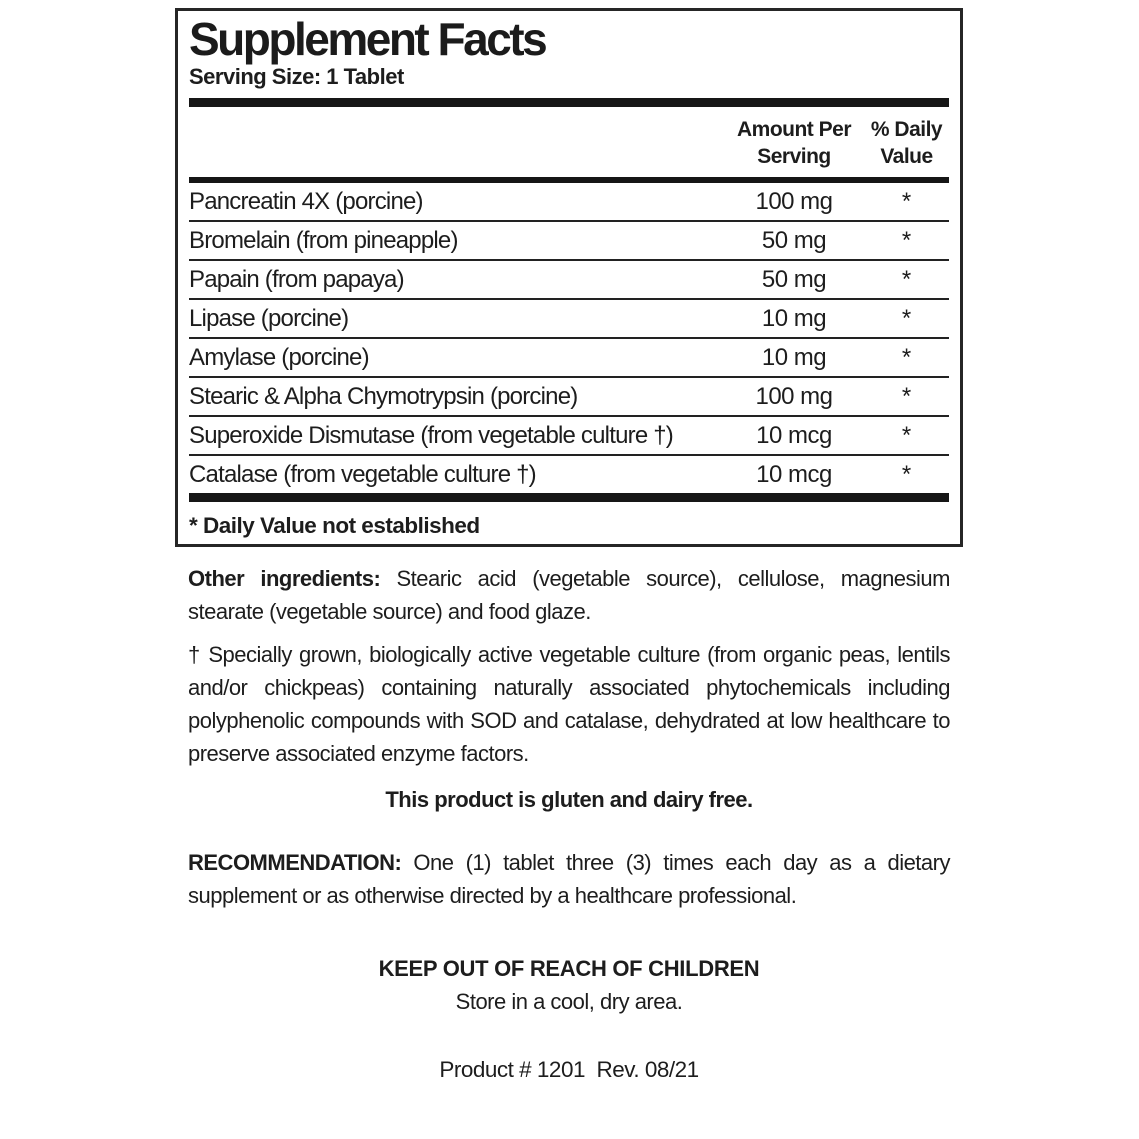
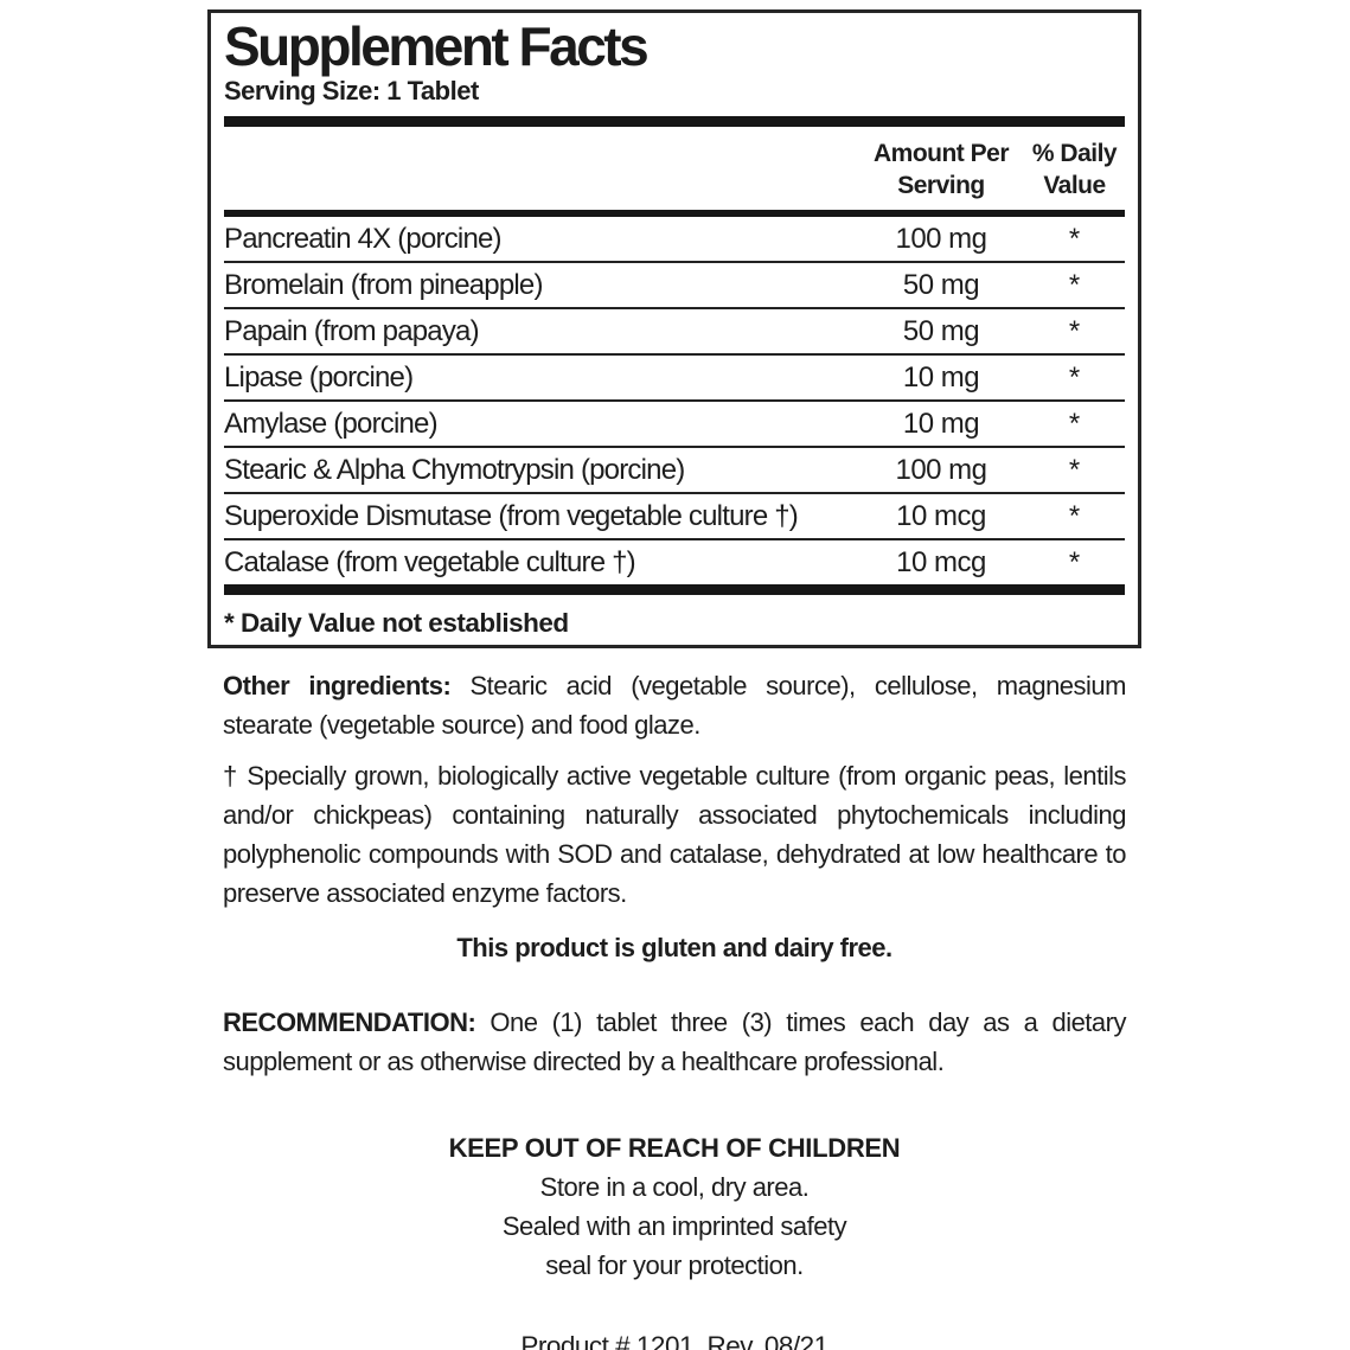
  Supplement Facts
  Serving Size: 1 Tablet
  Amount Per
  Serving
  % Daily
  Value
  Pancreatin 4X (porcine)
  100 mg
  *
  Bromelain (from pineapple)
  50 mg
  *
  Papain (from papaya)
  50 mg
  *
  Lipase (porcine)
  10 mg
  *
  Amylase (porcine)
  10 mg
  *
  Stearic & Alpha Chymotrypsin (porcine)
  100 mg
  *
  Superoxide Dismutase (from vegetable culture †)
  10 mcg
  *
  Catalase (from vegetable culture †)
  10 mcg
  *
  * Daily Value not established
  Other ingredients: Stearic acid (vegetable source), cellulose, magnesium stearate (vegetable source) and food glaze.
  † Specially grown, biologically active vegetable culture (from organic peas, lentils and/or chickpeas) containing naturally associated phytochemicals including polyphenolic compounds with SOD and catalase, dehydrated at low healthcare to preserve associated enzyme factors.
  This product is gluten and dairy free.
  RECOMMENDATION: One (1) tablet three (3) times each day as a dietary supplement or as otherwise directed by a healthcare professional.
  KEEP OUT OF REACH OF CHILDREN
  Store in a cool, dry area.
+ Sealed with an imprinted safety
+ seal for your protection.
  Product # 1201 Rev. 08/21
